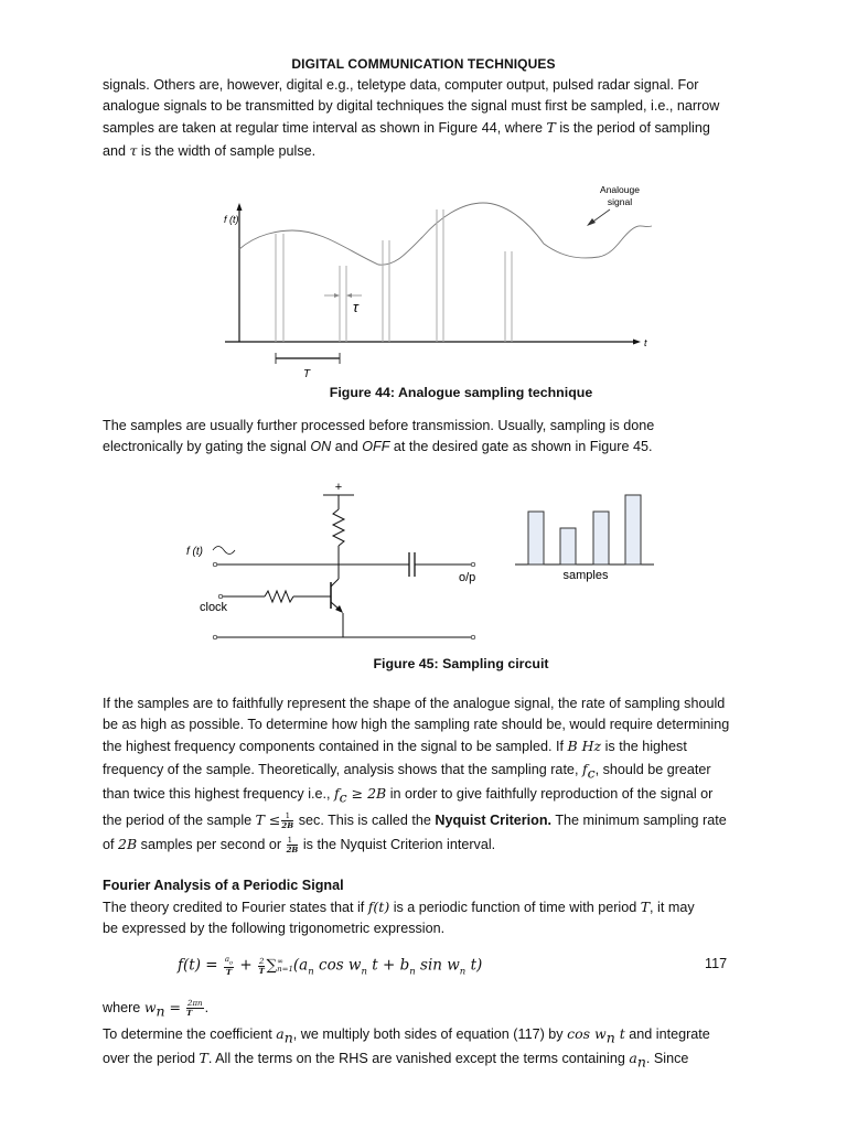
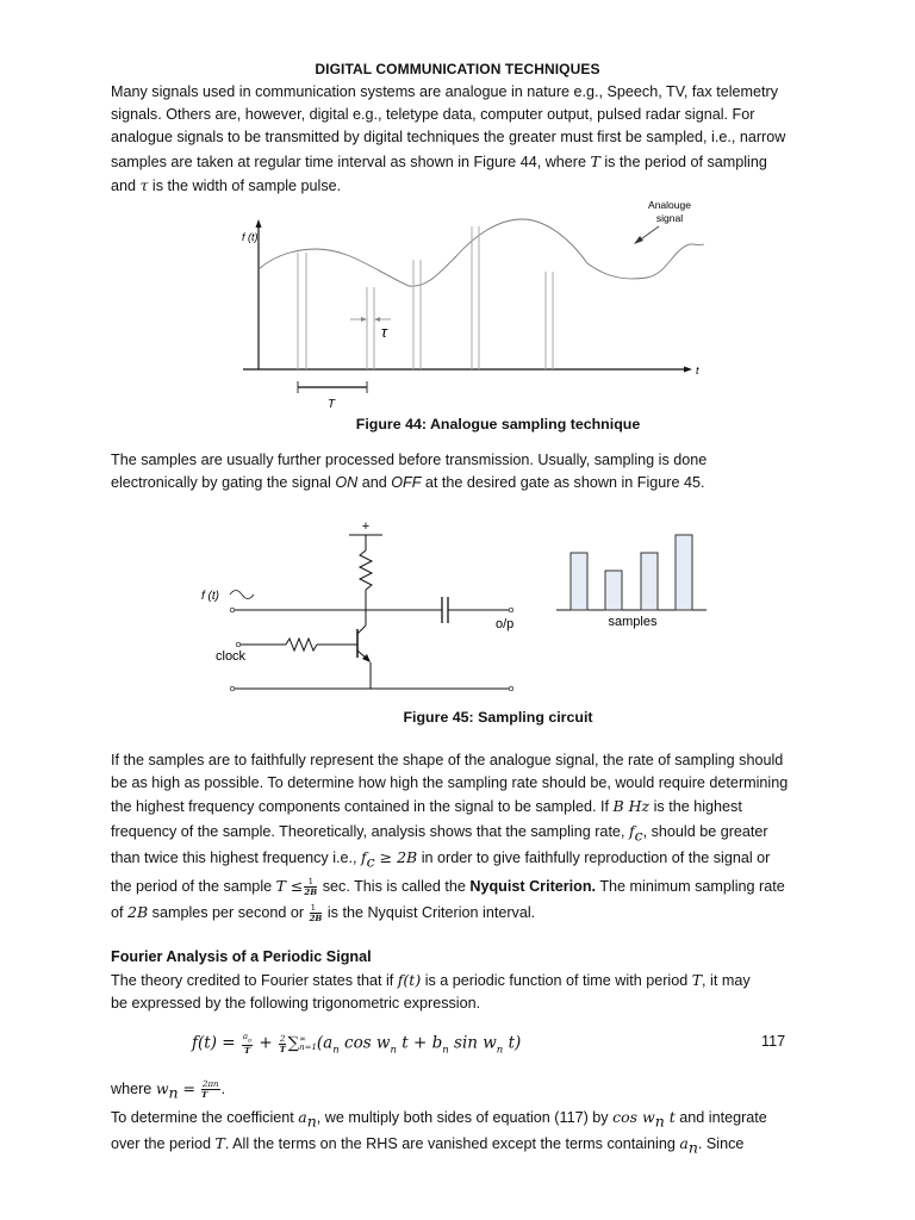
  DIGITAL COMMUNICATION TECHNIQUES
+ Many signals used in communication systems are analogue in nature e.g., Speech, TV, fax telemetry
  signals. Others are, however, digital e.g., teletype data, computer output, pulsed radar signal. For
- analogue signals to be transmitted by digital techniques the signal must first be sampled, i.e., narrow
+ analogue signals to be transmitted by digital techniques the greater must first be sampled, i.e., narrow
  samples are taken at regular time interval as shown in Figure 44, where T is the period of sampling
  and τ is the width of sample pulse.
  f (t)
  t
  τ
  T
  Analouge
  signal
  Figure 44: Analogue sampling technique
  The samples are usually further processed before transmission. Usually, sampling is done
  electronically by gating the signal ON and OFF at the desired gate as shown in Figure 45.
  +
  f (t)
  o/p
  clock
  samples
  Figure 45: Sampling circuit
  If the samples are to faithfully represent the shape of the analogue signal, the rate of sampling should
  be as high as possible. To determine how high the sampling rate should be, would require determining
  the highest frequency components contained in the signal to be sampled. If B Hz is the highest
  frequency of the sample. Theoretically, analysis shows that the sampling rate, fc, should be greater
  than twice this highest frequency i.e., fc ≥ 2B in order to give faithfully reproduction of the signal or
  the period of the sample T ≤
  1
  2B
  sec. This is called the Nyquist Criterion. The minimum sampling rate
  of 2B samples per second or
  1
  2B
  is the Nyquist Criterion interval.
  Fourier Analysis of a Periodic Signal
  The theory credited to Fourier states that if f(t) is a periodic function of time with period T, it may
  be expressed by the following trigonometric expression.
  f(t) =
  T
  +
  2
  T
  ∑
  ∞
  n=1
  (an cos wn t + bn sin wn t)
  117
  where wn =
  2πn
  T
  .
  To determine the coefficient an, we multiply both sides of equation (117) by cos wn t and integrate
  over the period T. All the terms on the RHS are vanished except the terms containing an. Since
